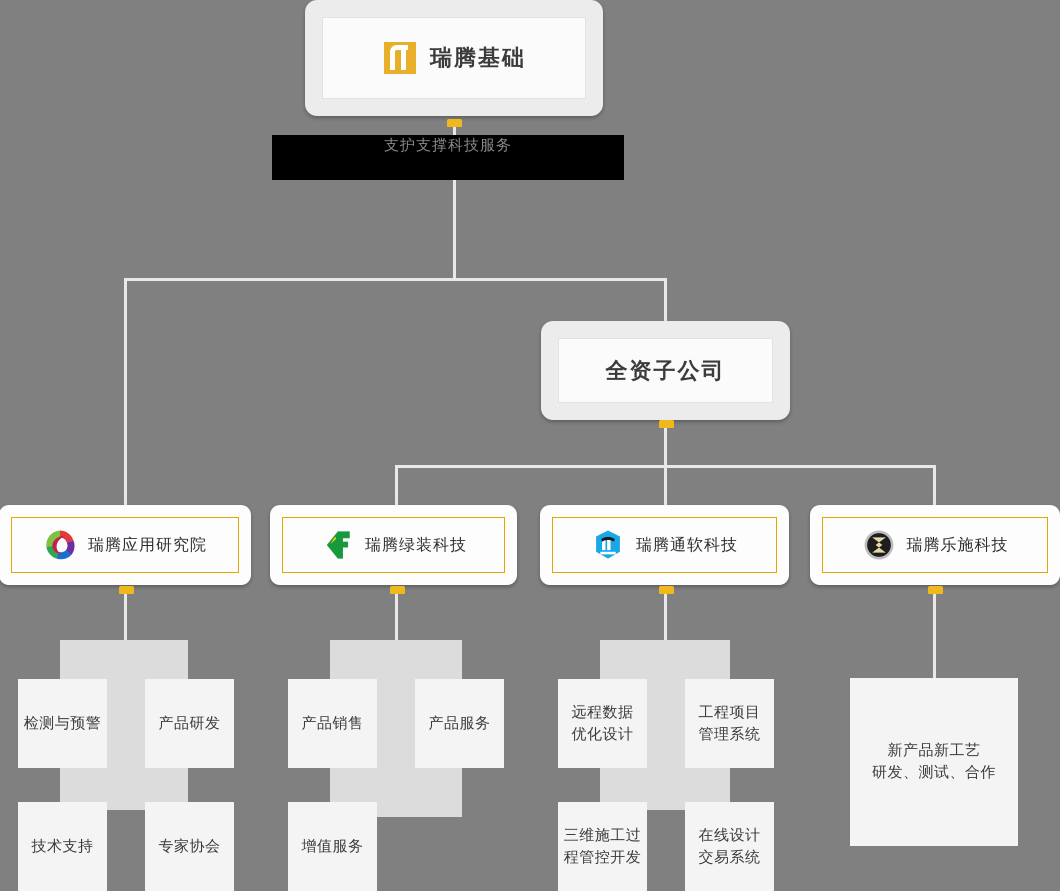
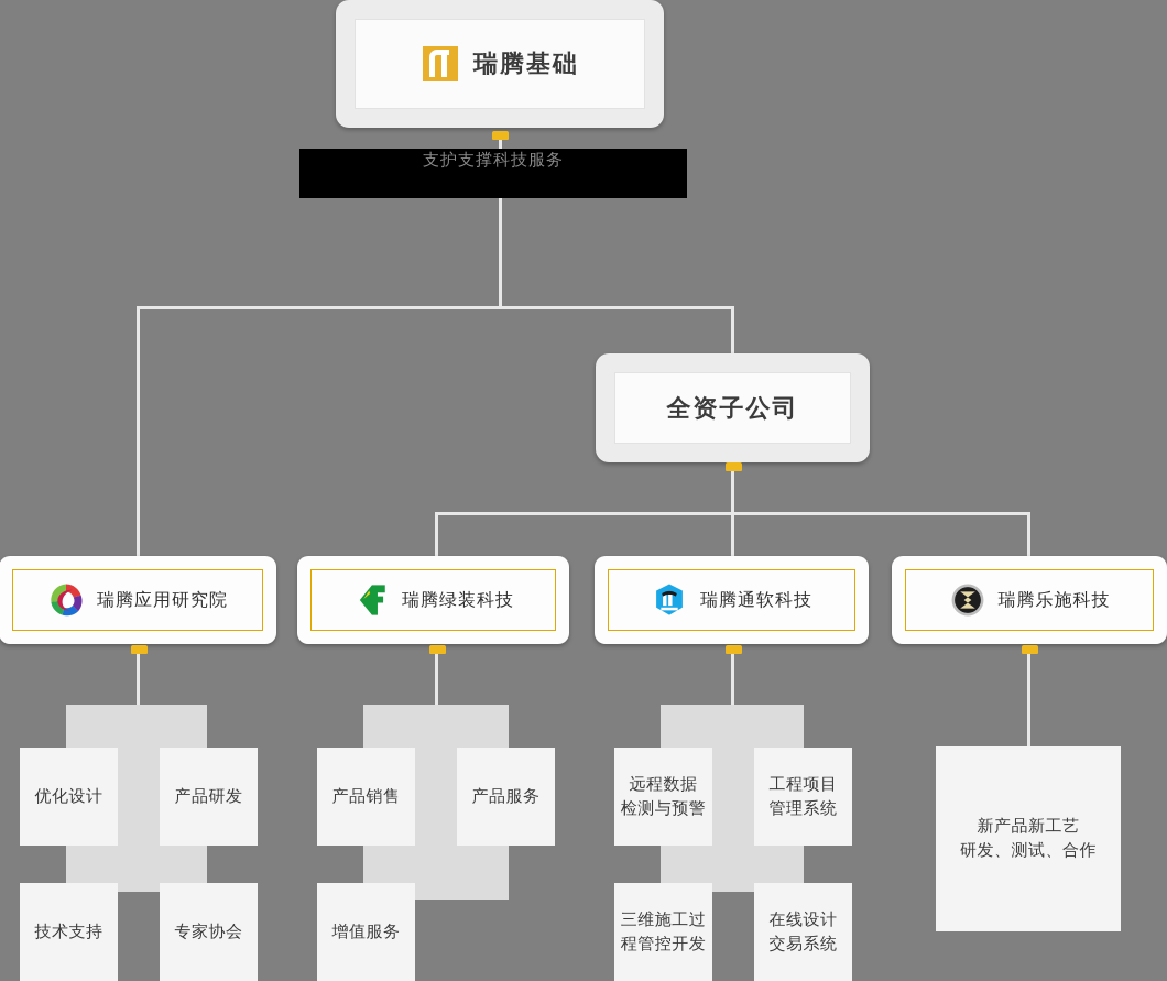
  瑞腾基础
  支护支撑科技服务
  全资子公司
  瑞腾应用研究院
  瑞腾绿装科技
  瑞腾通软科技
  瑞腾乐施科技
- 检测与预警
+ 优化设计
  产品研发
  技术支持
  专家协会
  产品销售
  产品服务
  增值服务
  远程数据
- 优化设计
+ 检测与预警
  工程项目
  管理系统
  三维施工过
  程管控开发
  在线设计
  交易系统
  新产品新工艺
  研发、测试、合作
